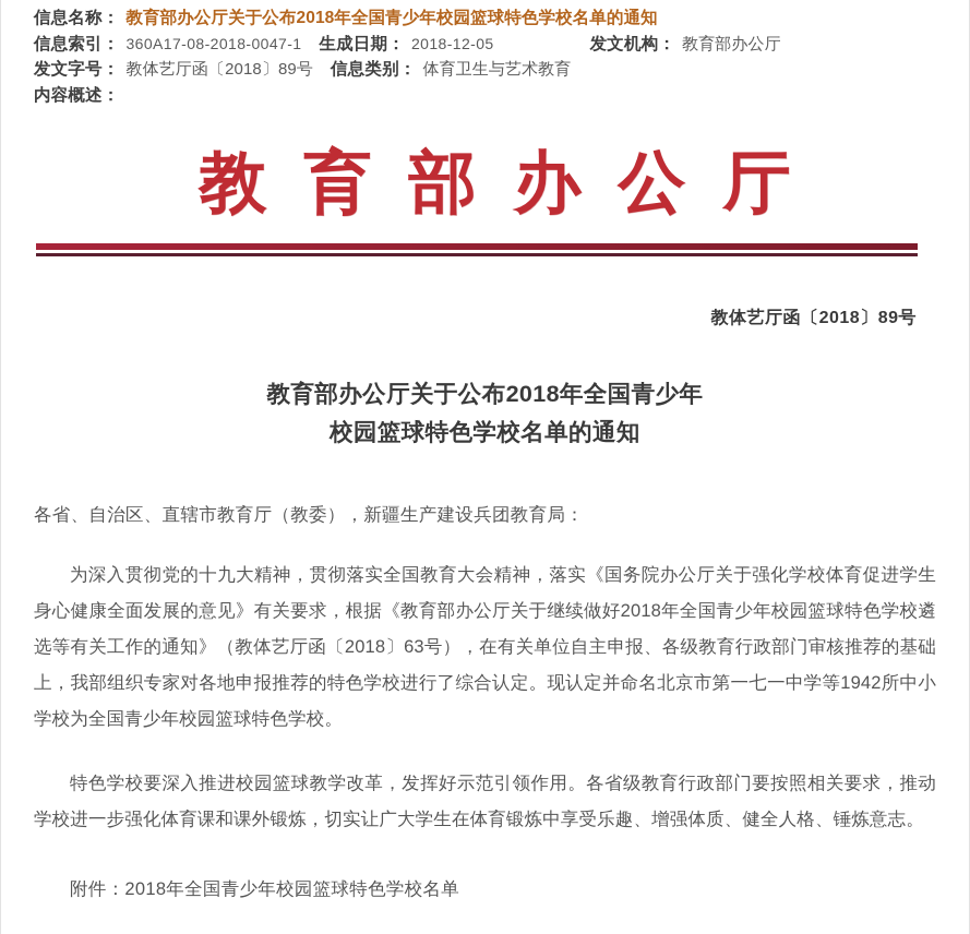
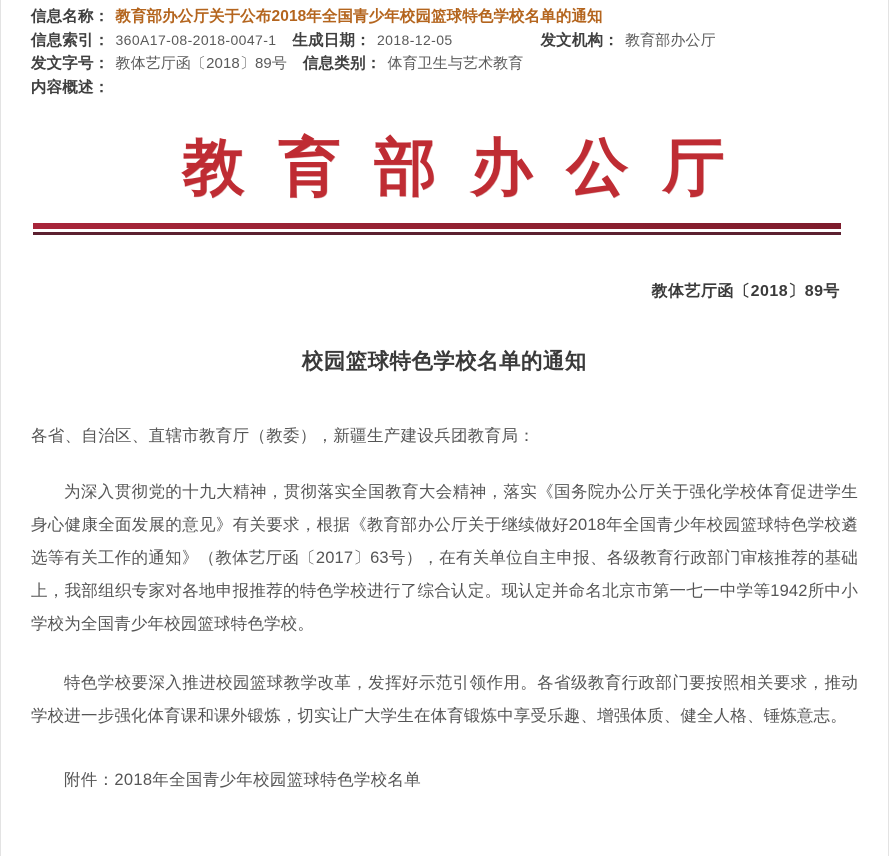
  信息名称：
  教育部办公厅关于公布2018年全国青少年校园篮球特色学校名单的通知
  信息索引：
  360A17-08-2018-0047-1
  生成日期：
  2018-12-05
  发文机构：
  教育部办公厅
  发文字号：
  教体艺厅函〔2018〕89号
  信息类别：
  体育卫生与艺术教育
  内容概述：
  教育部办公厅
  教体艺厅函〔2018〕89号
- 教育部办公厅关于公布2018年全国青少年
  校园篮球特色学校名单的通知
  各省、自治区、直辖市教育厅（教委），新疆生产建设兵团教育局：
- 为深入贯彻党的十九大精神，贯彻落实全国教育大会精神，落实《国务院办公厅关于强化学校体育促进学生身心健康全面发展的意见》有关要求，根据《教育部办公厅关于继续做好2018年全国青少年校园篮球特色学校遴选等有关工作的通知》（教体艺厅函〔2018〕63号），在有关单位自主申报、各级教育行政部门审核推荐的基础上，我部组织专家对各地申报推荐的特色学校进行了综合认定。现认定并命名北京市第一七一中学等1942所中小学校为全国青少年校园篮球特色学校。
+ 为深入贯彻党的十九大精神，贯彻落实全国教育大会精神，落实《国务院办公厅关于强化学校体育促进学生身心健康全面发展的意见》有关要求，根据《教育部办公厅关于继续做好2018年全国青少年校园篮球特色学校遴选等有关工作的通知》（教体艺厅函〔2017〕63号），在有关单位自主申报、各级教育行政部门审核推荐的基础上，我部组织专家对各地申报推荐的特色学校进行了综合认定。现认定并命名北京市第一七一中学等1942所中小学校为全国青少年校园篮球特色学校。
  特色学校要深入推进校园篮球教学改革，发挥好示范引领作用。各省级教育行政部门要按照相关要求，推动学校进一步强化体育课和课外锻炼，切实让广大学生在体育锻炼中享受乐趣、增强体质、健全人格、锤炼意志。
  附件：2018年全国青少年校园篮球特色学校名单
